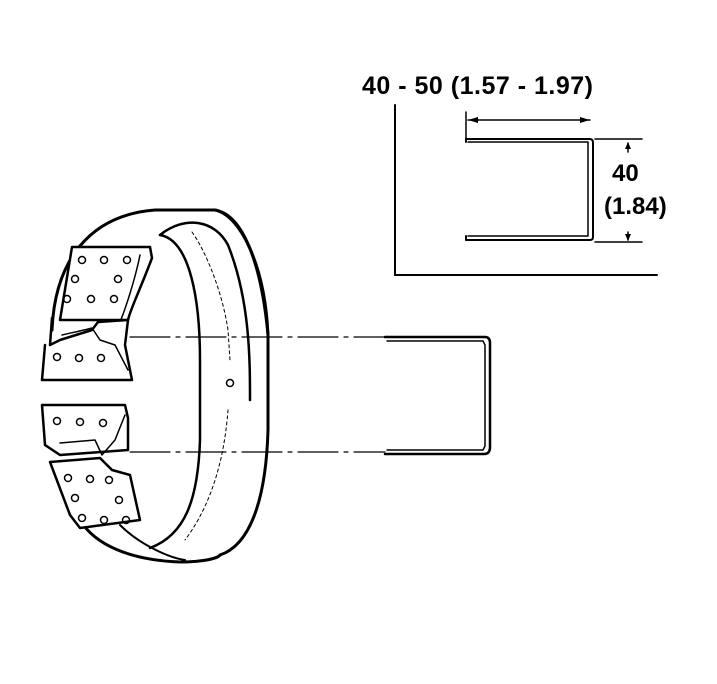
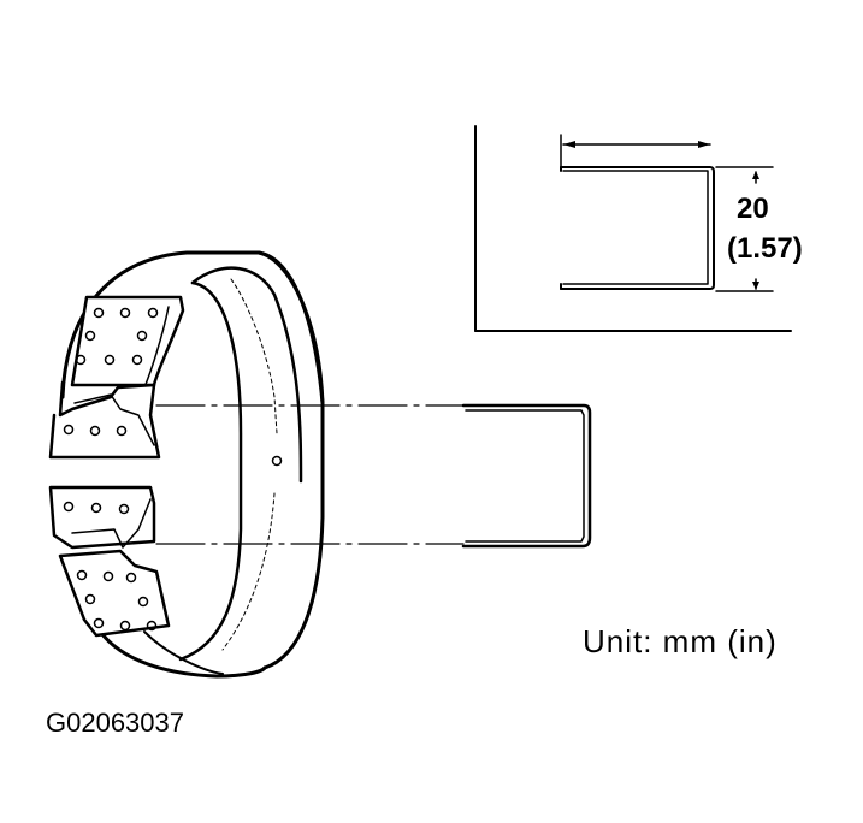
- 40 - 50 (1.57 - 1.97)
- 40
+ 20
- (1.84)
+ (1.57)
+ Unit: mm (in)
+ G02063037
